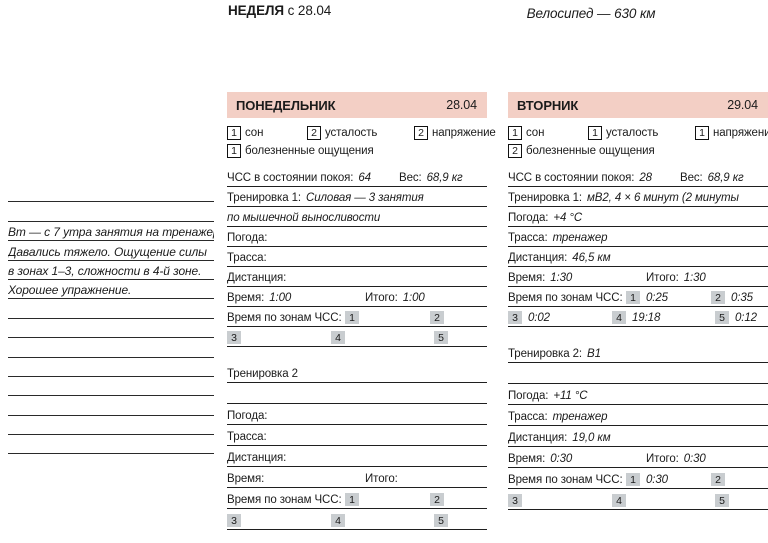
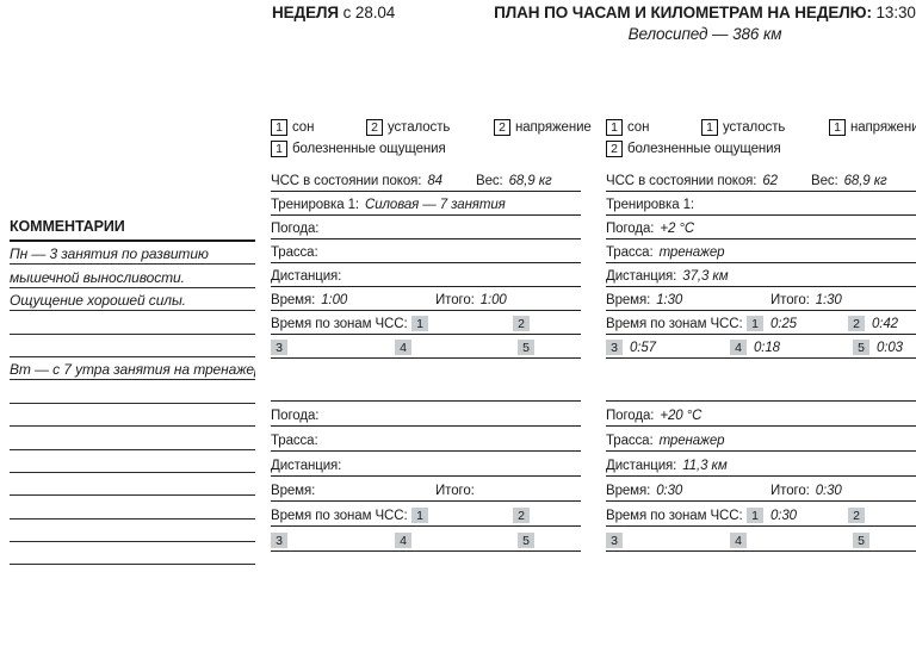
  НЕДЕЛЯ с 28.04
+ ПЛАН ПО ЧАСАМ И КИЛОМЕТРАМ НА НЕДЕЛЮ: 13:30
- Велосипед — 630 км
+ Велосипед — 386 км
+ КОММЕНТАРИИ
+ Пн — 3 занятия по развитию
+ мышечной выносливости.
+ Ощущение хорошей силы.
  Вт — с 7 утра занятия на тренаже
- Давались тяжело. Ощущение силы
- в зонах 1–3, сложности в 4-й зоне.
- Хорошее упражнение.
- ПОНЕДЕЛЬНИК
- 28.04
  1
  сон
  2
  усталость
  2
  напряжение
  1
  болезненные ощущения
  ЧСС в состоянии покоя:
- 64
+ 84
  Вес:
  68,9 кг
  Тренировка 1:
- Силовая — 3 занятия
+ Силовая — 7 занятия
- по мышечной выносливости
  Погода:
  Трасса:
  Дистанция:
  Время:
  1:00
  Итого:
  1:00
  Время по зонам ЧСС:
  1
  2
  3
  4
  5
- Тренировка 2
  Погода:
  Трасса:
  Дистанция:
  Время:
  Итого:
  Время по зонам ЧСС:
  1
  2
  3
  4
  5
- ВТОРНИК
- 29.04
  1
  сон
  1
  усталость
  1
  напряжени
  2
  болезненные ощущения
  ЧСС в состоянии покоя:
- 28
+ 62
  Вес:
  68,9 кг
  Тренировка 1:
- мВ2, 4 × 6 минут (2 минуты
  Погода:
- +4 °C
+ +2 °C
  Трасса:
  тренажер
  Дистанция:
- 46,5 км
+ 37,3 км
  Время:
  1:30
  Итого:
  1:30
  Время по зонам ЧСС:
  1
  0:25
  2
- 0:35
+ 0:42
  3
- 0:02
+ 0:57
  4
- 19:18
+ 0:18
  5
- 0:12
+ 0:03
- Тренировка 2:
- В1
  Погода:
- +11 °C
+ +20 °C
  Трасса:
  тренажер
  Дистанция:
- 19,0 км
+ 11,3 км
  Время:
  0:30
  Итого:
  0:30
  Время по зонам ЧСС:
  1
  0:30
  2
  3
  4
  5
